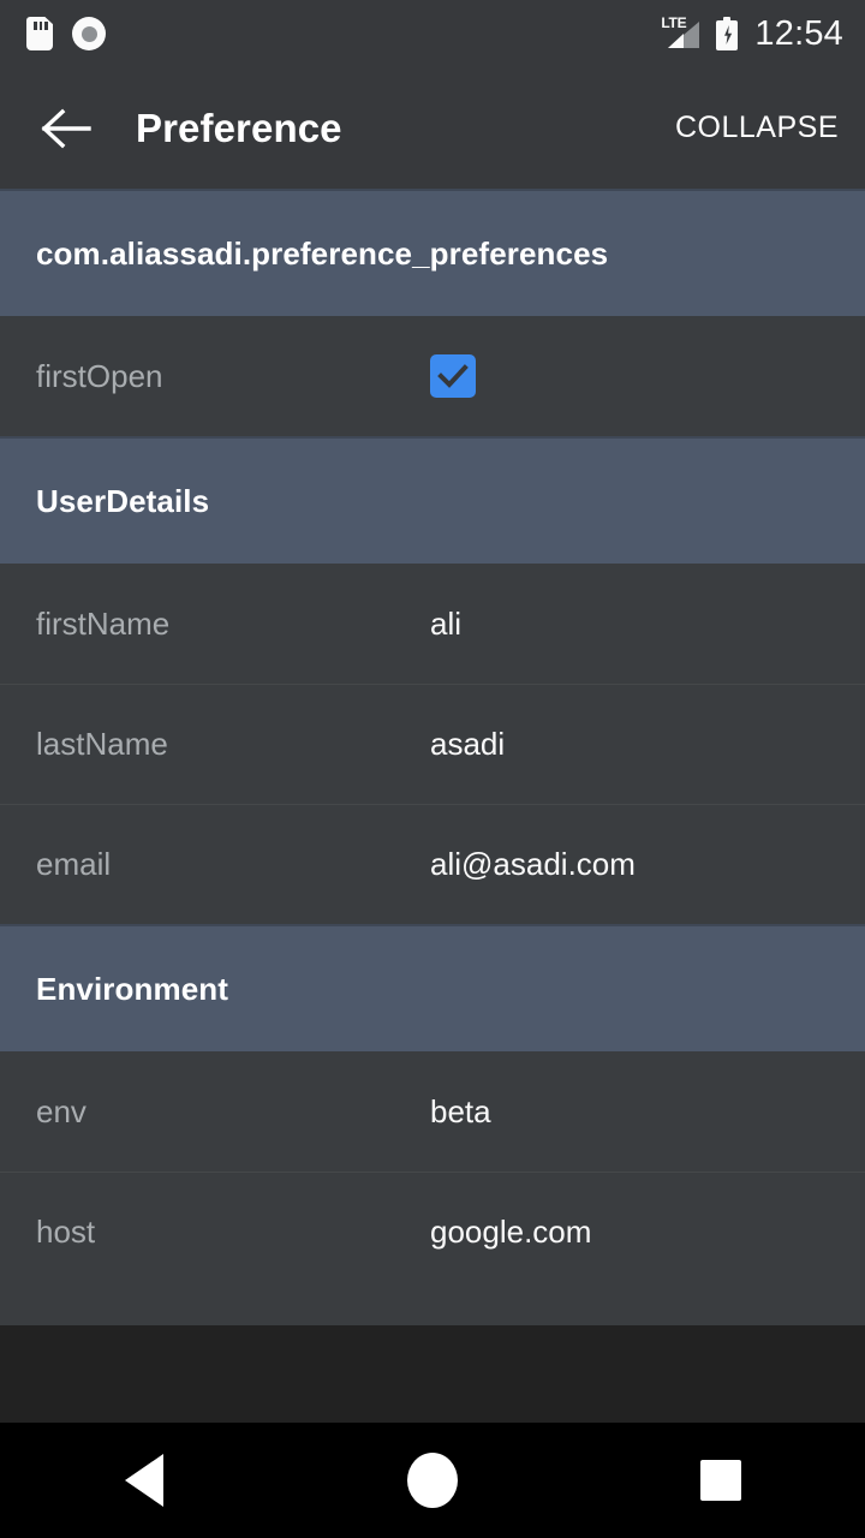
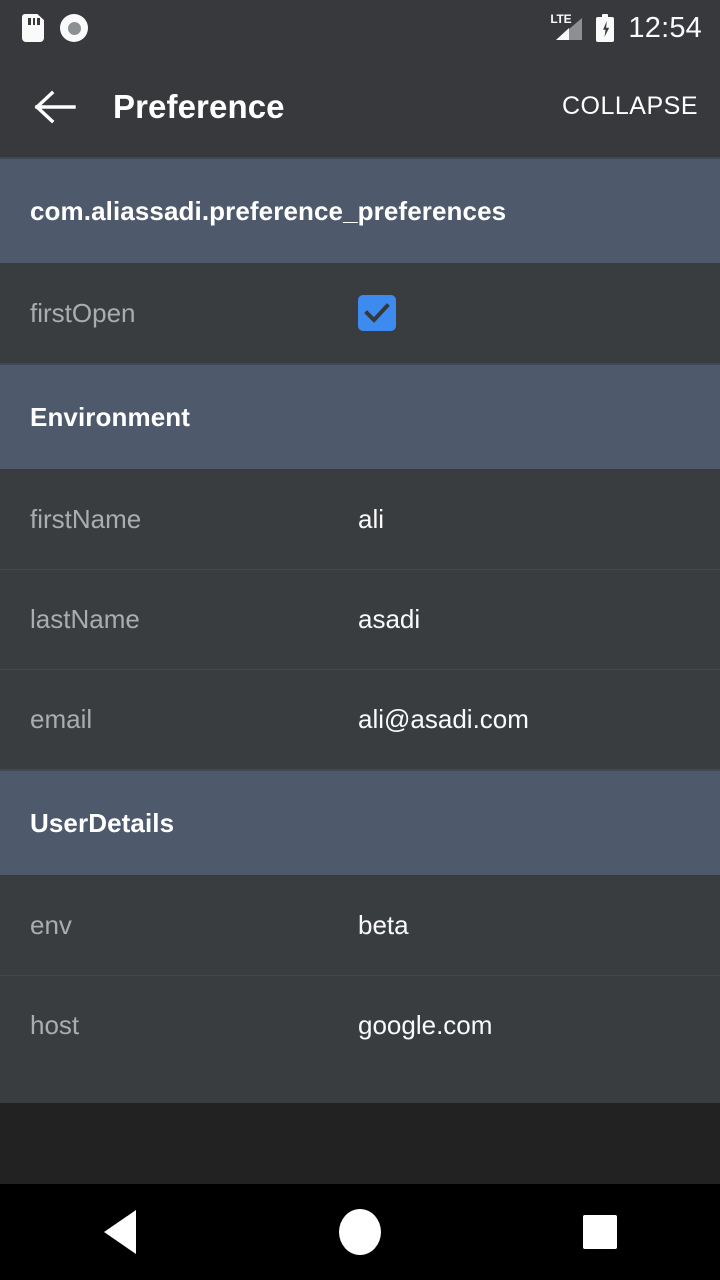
  LTE
  12:54
  Preference
  COLLAPSE
  com.aliassadi.preference_preferences
  firstOpen
- UserDetails
+ Environment
  firstName
  ali
  lastName
  asadi
  email
  ali@asadi.com
- Environment
+ UserDetails
  env
  beta
  host
  google.com
